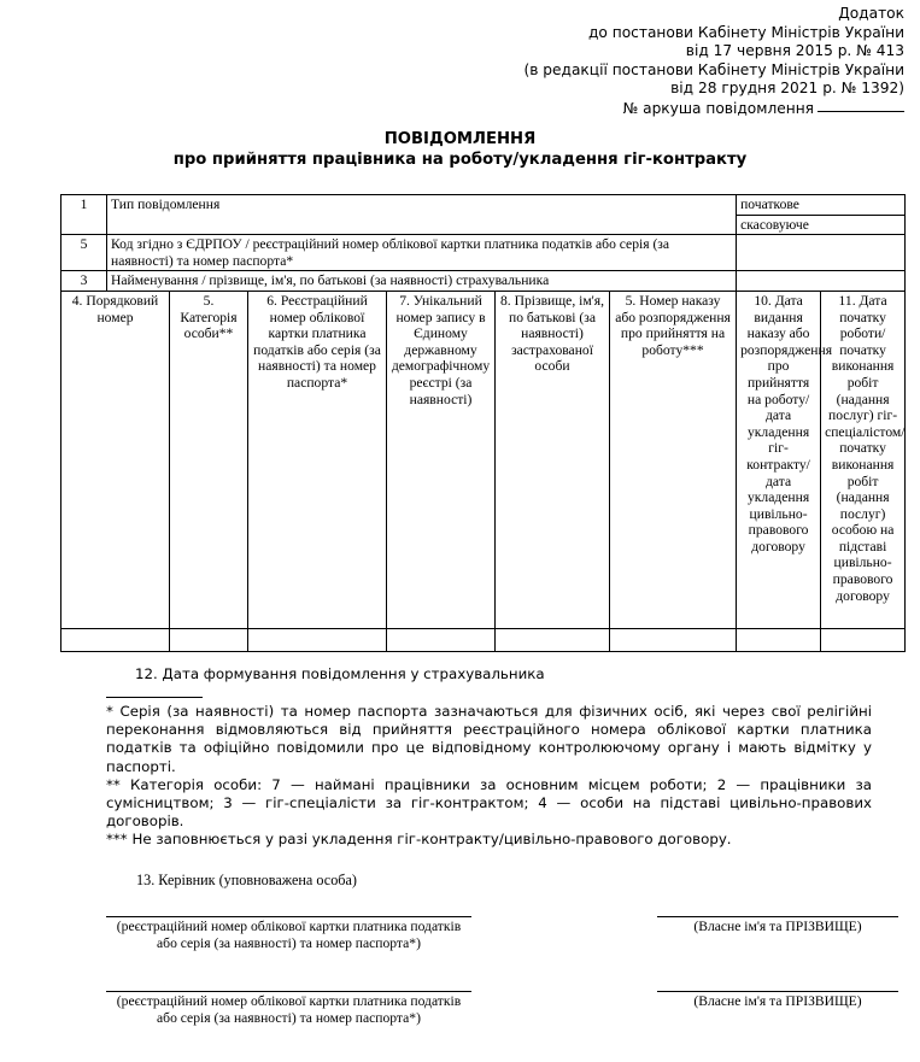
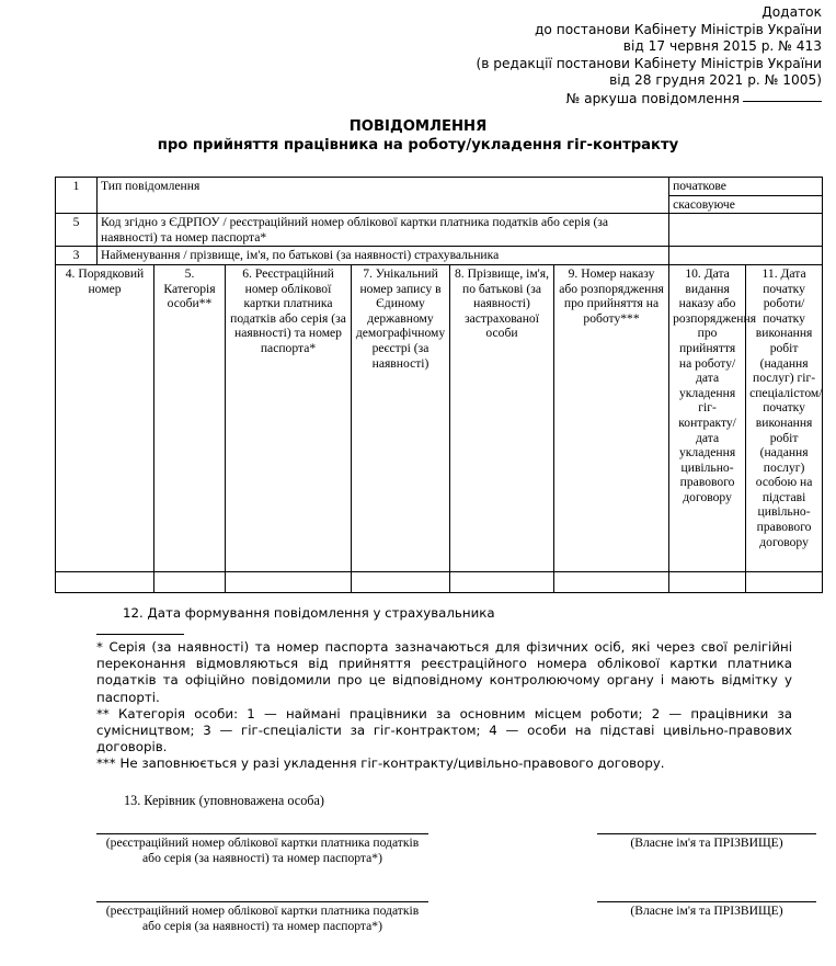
  Додаток
  до постанови Кабінету Міністрів України
  від 17 червня 2015 р. № 413
  (в редакції постанови Кабінету Міністрів України
- від 28 грудня 2021 р. № 1392)
+ від 28 грудня 2021 р. № 1005)
  № аркуша повідомлення
  ПОВІДОМЛЕННЯ
  про прийняття працівника на роботу/укладення гіг-контракту
  1	Тип повідомлення	початкове
  скасовуюче
  5	Код згідно з ЄДРПОУ / реєстраційний номер облікової картки платника податків або серія (за наявності) та номер паспорта*
  3	Найменування / прізвище, ім'я, по батькові (за наявності) страхувальника
- 4. Порядковий номер	5. Категорія особи**	6. Реєстраційний номер облікової картки платника податків або серія (за наявності) та номер паспорта*	7. Унікальний номер запису в Єдиному державному демографічному реєстрі (за наявності)	8. Прізвище, ім'я, по батькові (за наявності) застрахованої особи	5. Номер наказу або розпорядження про прийняття на роботу***	10. Дата видання наказу або розпорядження про прийняття на роботу/дата укладення гіг-контракту/дата укладення цивільно-правового договору	11. Дата початку роботи/початку виконання робіт (надання послуг) гіг-спеціалістом/початку виконання робіт (надання послуг) особою на підставі цивільно-правового договору
+ 4. Порядковий номер	5. Категорія особи**	6. Реєстраційний номер облікової картки платника податків або серія (за наявності) та номер паспорта*	7. Унікальний номер запису в Єдиному державному демографічному реєстрі (за наявності)	8. Прізвище, ім'я, по батькові (за наявності) застрахованої особи	9. Номер наказу або розпорядження про прийняття на роботу***	10. Дата видання наказу або розпорядження про прийняття на роботу/дата укладення гіг-контракту/дата укладення цивільно-правового договору	11. Дата початку роботи/початку виконання робіт (надання послуг) гіг-спеціалістом/початку виконання робіт (надання послуг) особою на підставі цивільно-правового договору
  12. Дата формування повідомлення у страхувальника
  * Серія (за наявності) та номер паспорта зазначаються для фізичних осіб, які через свої релігійні переконання відмовляються від прийняття реєстраційного номера облікової картки платника податків та офіційно повідомили про це відповідному контролюючому органу і мають відмітку у паспорті.
- ** Категорія особи: 7 — наймані працівники за основним місцем роботи; 2 — працівники за сумісництвом; 3 — гіг-спеціалісти за гіг-контрактом; 4 — особи на підставі цивільно-правових договорів.
+ ** Категорія особи: 1 — наймані працівники за основним місцем роботи; 2 — працівники за сумісництвом; 3 — гіг-спеціалісти за гіг-контрактом; 4 — особи на підставі цивільно-правових договорів.
  *** Не заповнюється у разі укладення гіг-контракту/цивільно-правового договору.
  13. Керівник (уповноважена особа)
  (реєстраційний номер облікової картки платника податків або серія (за наявності) та номер паспорта*)
  (Власне ім'я та ПРІЗВИЩЕ)
  (реєстраційний номер облікової картки платника податків або серія (за наявності) та номер паспорта*)
  (Власне ім'я та ПРІЗВИЩЕ)
